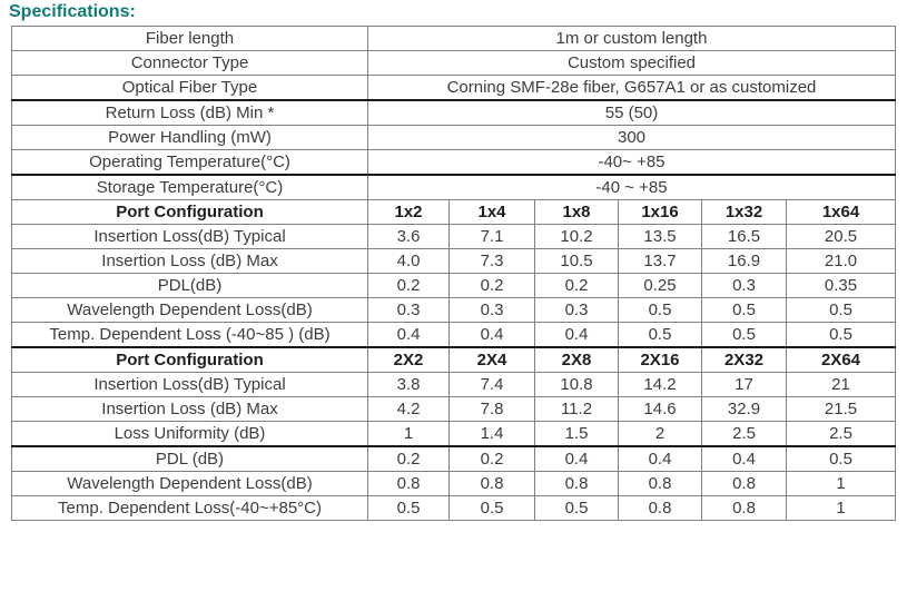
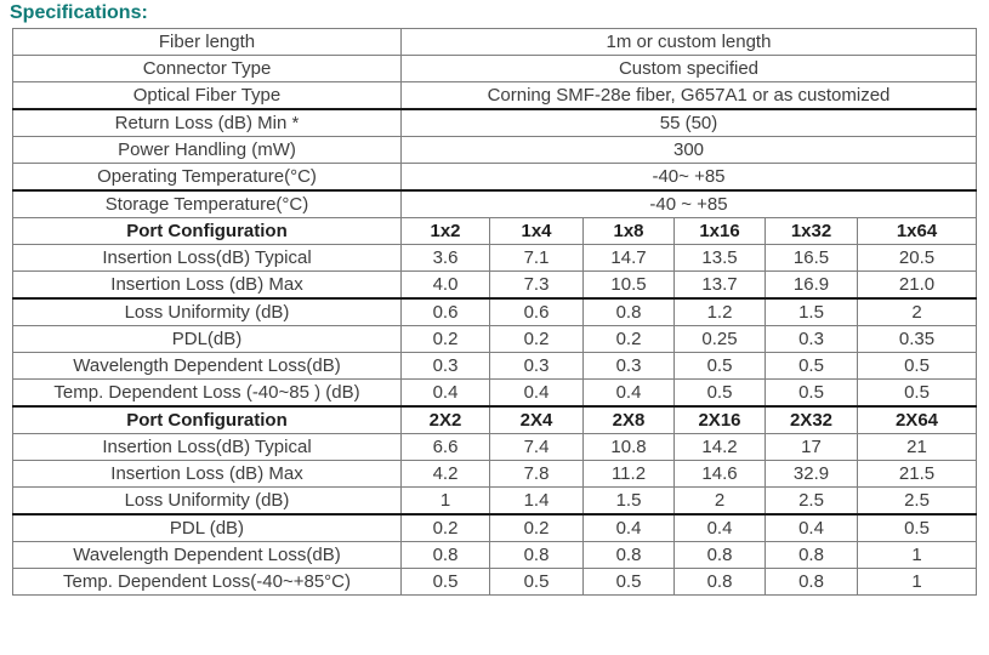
  Specifications:
  Fiber length	1m or custom length
  Connector Type	Custom specified
  Optical Fiber Type	Corning SMF-28e fiber, G657A1 or as customized
  Return Loss (dB) Min *	55 (50)
  Power Handling (mW)	300
  Operating Temperature(°C)	-40~ +85
  Storage Temperature(°C)	-40 ~ +85
  Port Configuration	1x2	1x4	1x8	1x16	1x32	1x64
- Insertion Loss(dB) Typical	3.6	7.1	10.2	13.5	16.5	20.5
+ Insertion Loss(dB) Typical	3.6	7.1	14.7	13.5	16.5	20.5
  Insertion Loss (dB) Max	4.0	7.3	10.5	13.7	16.9	21.0
+ Loss Uniformity (dB)	0.6	0.6	0.8	1.2	1.5	2
  PDL(dB)	0.2	0.2	0.2	0.25	0.3	0.35
  Wavelength Dependent Loss(dB)	0.3	0.3	0.3	0.5	0.5	0.5
  Temp. Dependent Loss (-40~85 ) (dB)	0.4	0.4	0.4	0.5	0.5	0.5
  Port Configuration	2X2	2X4	2X8	2X16	2X32	2X64
- Insertion Loss(dB) Typical	3.8	7.4	10.8	14.2	17	21
+ Insertion Loss(dB) Typical	6.6	7.4	10.8	14.2	17	21
  Insertion Loss (dB) Max	4.2	7.8	11.2	14.6	32.9	21.5
  Loss Uniformity (dB)	1	1.4	1.5	2	2.5	2.5
  PDL (dB)	0.2	0.2	0.4	0.4	0.4	0.5
  Wavelength Dependent Loss(dB)	0.8	0.8	0.8	0.8	0.8	1
  Temp. Dependent Loss(-40~+85°C)	0.5	0.5	0.5	0.8	0.8	1
